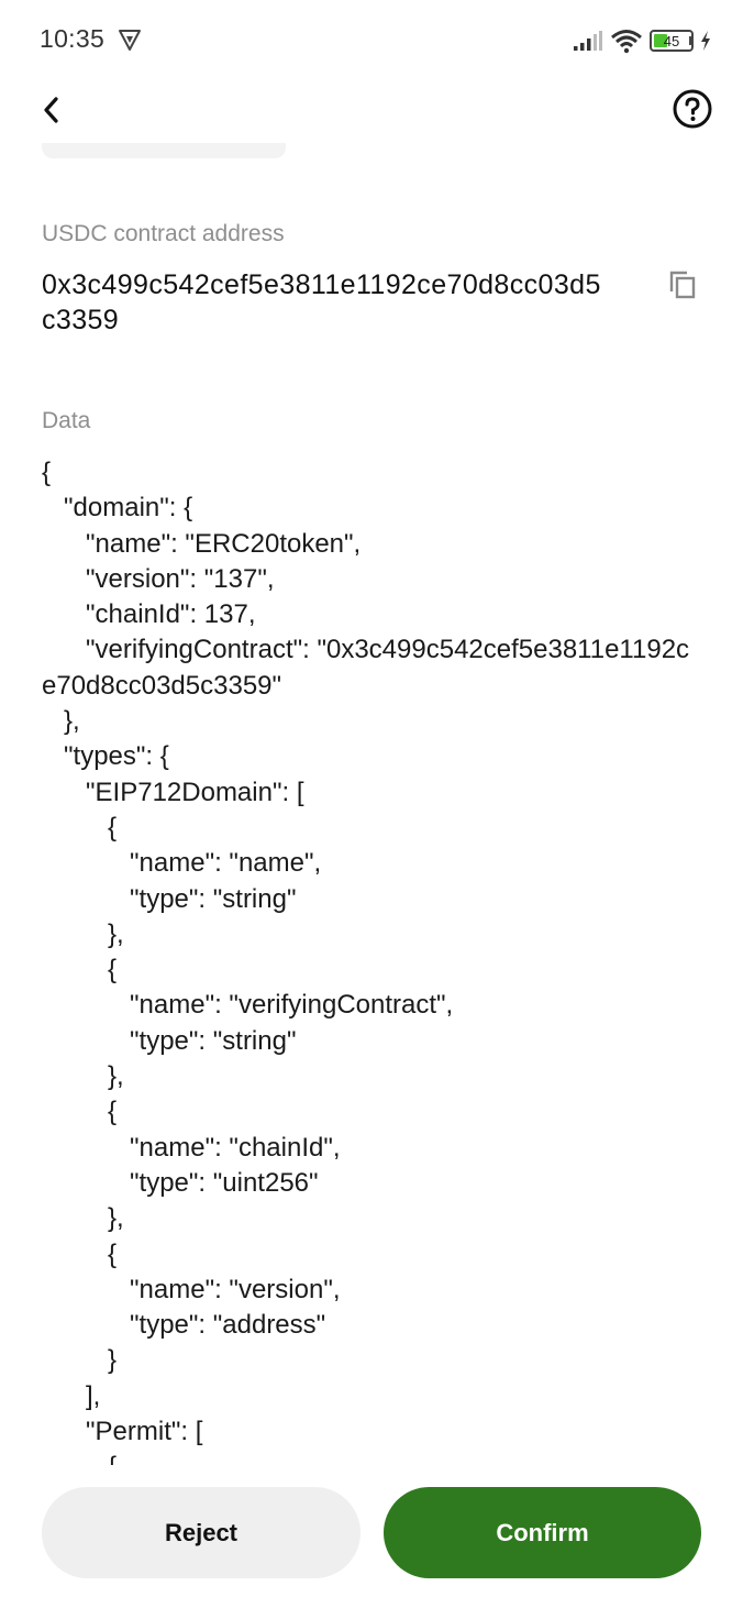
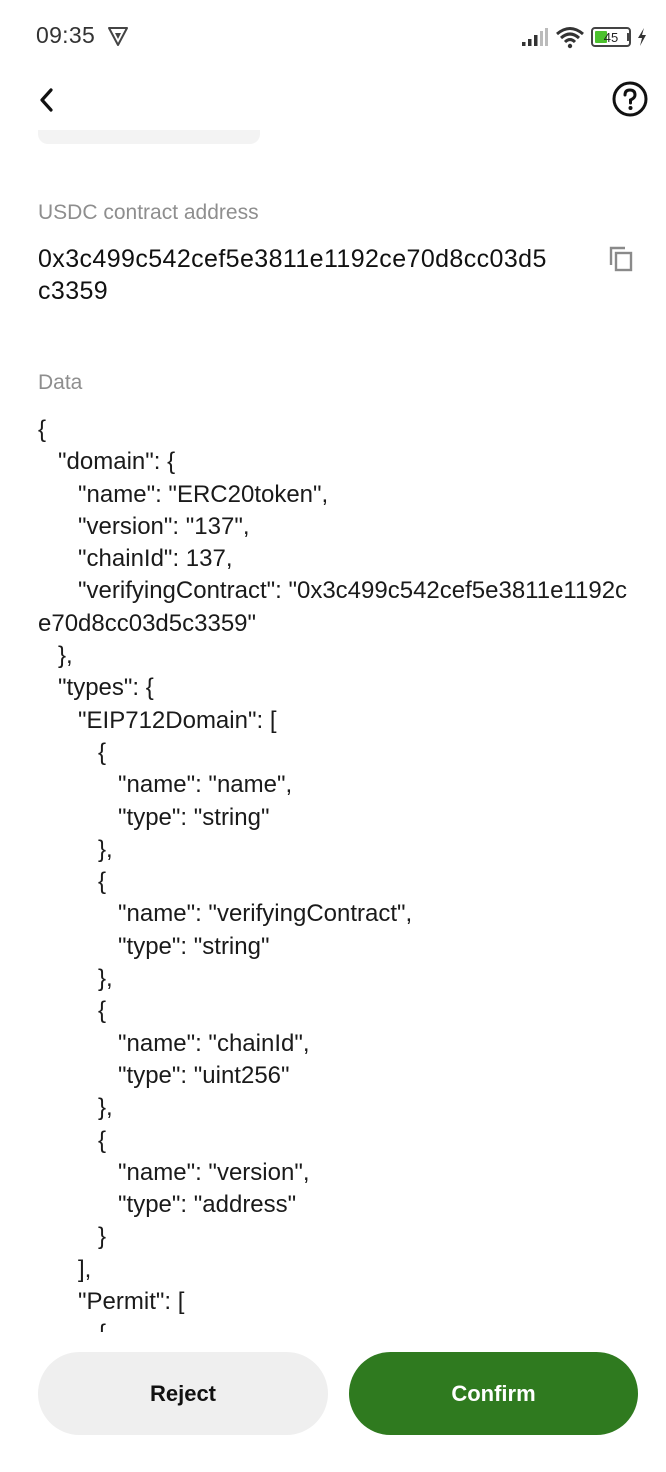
- 10:35
+ 09:35
  45
  USDC contract address
  0x3c499c542cef5e3811e1192ce70d8cc03d5c3359
  Data
  {
  "domain": {
  "name": "ERC20token",
  "version": "137",
  "chainId": 137,
  "verifyingContract": "0x3c499c542cef5e3811e1192ce70d8cc03d5c3359"
  },
  "types": {
  "EIP712Domain": [
  {
  "name": "name",
  "type": "string"
  },
  {
  "name": "verifyingContract",
  "type": "string"
  },
  {
  "name": "chainId",
  "type": "uint256"
  },
  {
  "name": "version",
  "type": "address"
  }
  ],
  "Permit": [
  Reject
  Confirm
